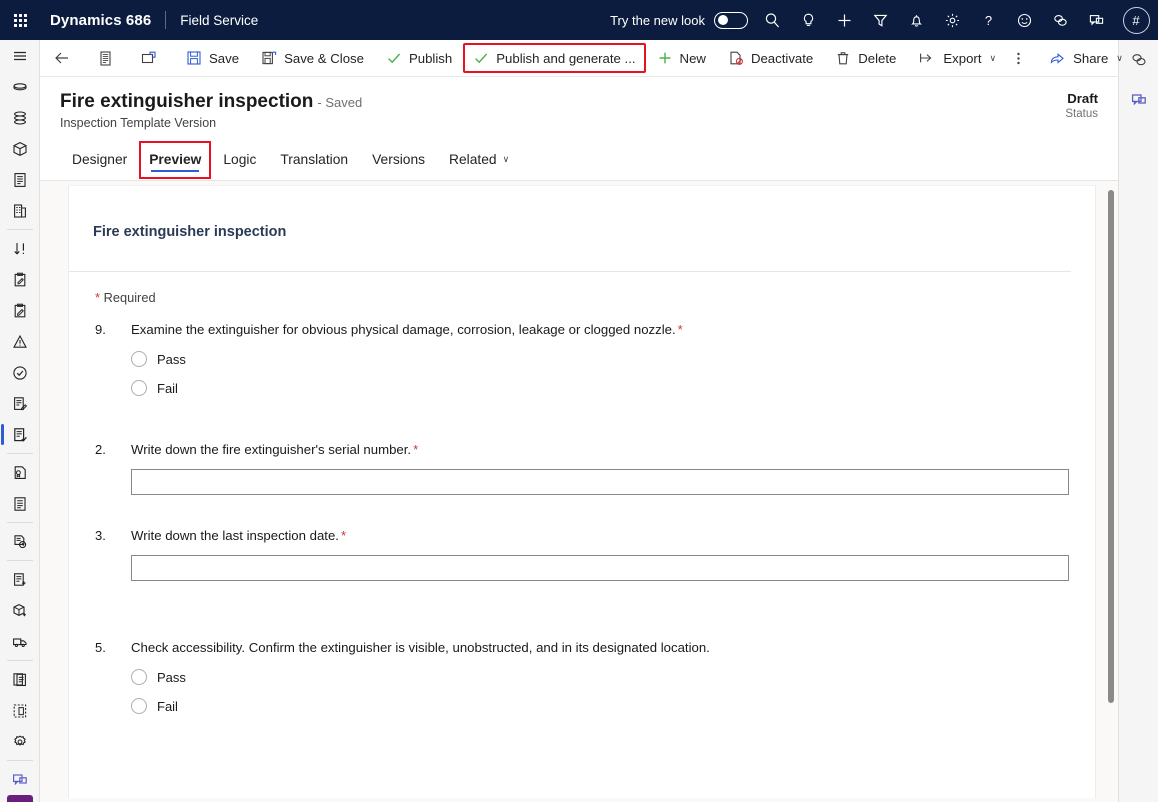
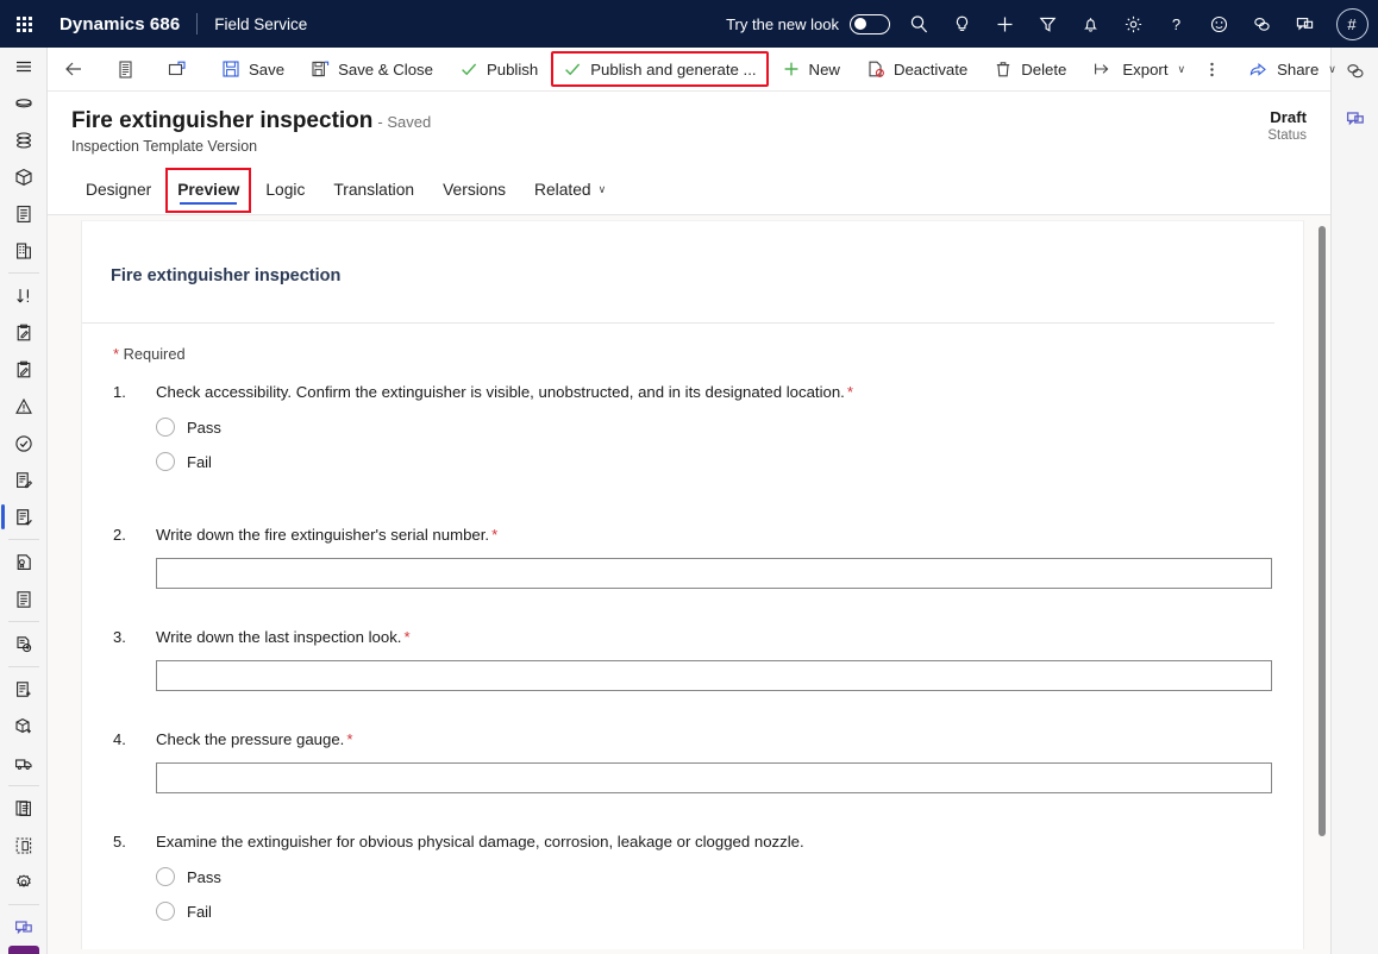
  Dynamics 686
  Field Service
  Try the new look
  ?
  #
  Save
  Save & Close
  Publish
  Publish and generate ...
  New
  Deactivate
  Delete
  Export
  ∨
  Share
  ∨
  Fire extinguisher inspection - Saved
  Inspection Template Version
  Draft
  Status
  Designer
  Preview
  Logic
  Translation
  Versions
  Related
  ∨
  Fire extinguisher inspection
  * Required
- 9.
+ 1.
- Examine the extinguisher for obvious physical damage, corrosion, leakage or clogged nozzle. *
+ Check accessibility. Confirm the extinguisher is visible, unobstructed, and in its designated location. *
  Pass
  Fail
  2.
  Write down the fire extinguisher's serial number. *
  3.
- Write down the last inspection date. *
+ Write down the last inspection look. *
+ 4.
+ Check the pressure gauge. *
  5.
- Check accessibility. Confirm the extinguisher is visible, unobstructed, and in its designated location.
+ Examine the extinguisher for obvious physical damage, corrosion, leakage or clogged nozzle.
  Pass
  Fail
